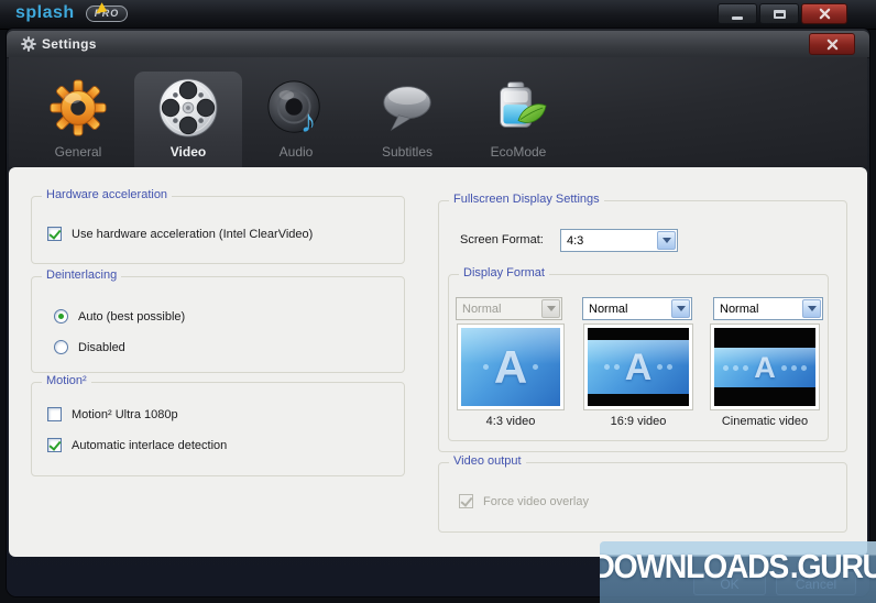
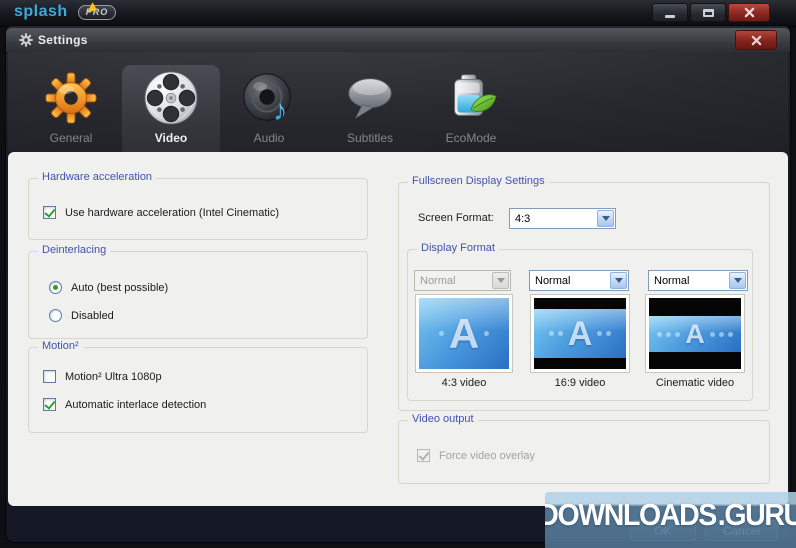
  splash
  PRO
  Settings
  General
  Video
  ♪
  Audio
  Subtitles
  EcoMode
  Hardware acceleration
- Use hardware acceleration (Intel ClearVideo)
+ Use hardware acceleration (Intel Cinematic)
  Deinterlacing
  Auto (best possible)
  Disabled
  Motion²
  Motion² Ultra 1080p
  Automatic interlace detection
  Fullscreen Display Settings
  Screen Format:
  4:3
  Display Format
  Normal
  Normal
  Normal
  A
  A
  A
  4:3 video
  16:9 video
  Cinematic video
  Video output
  Force video overlay
  DOWNLOADS
  .GURU
